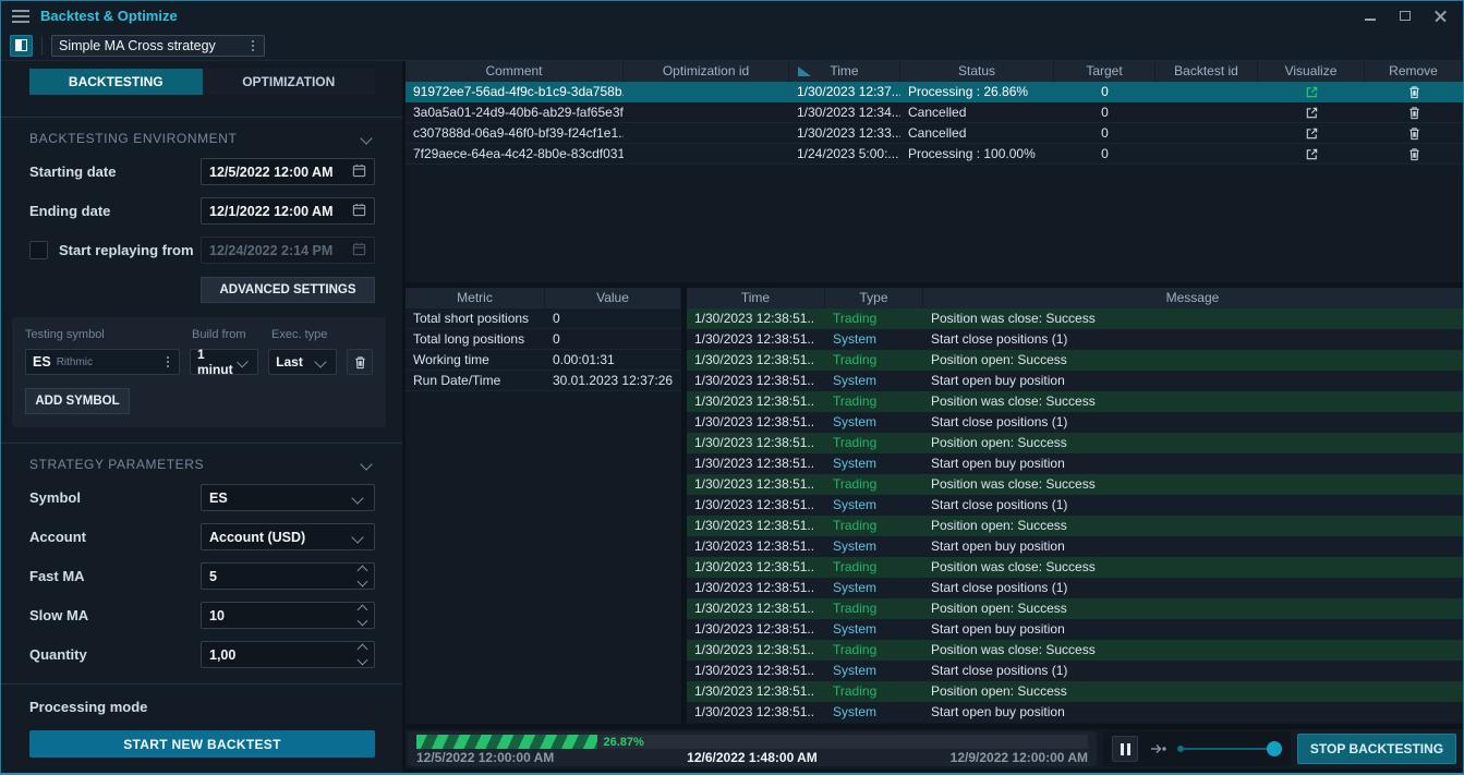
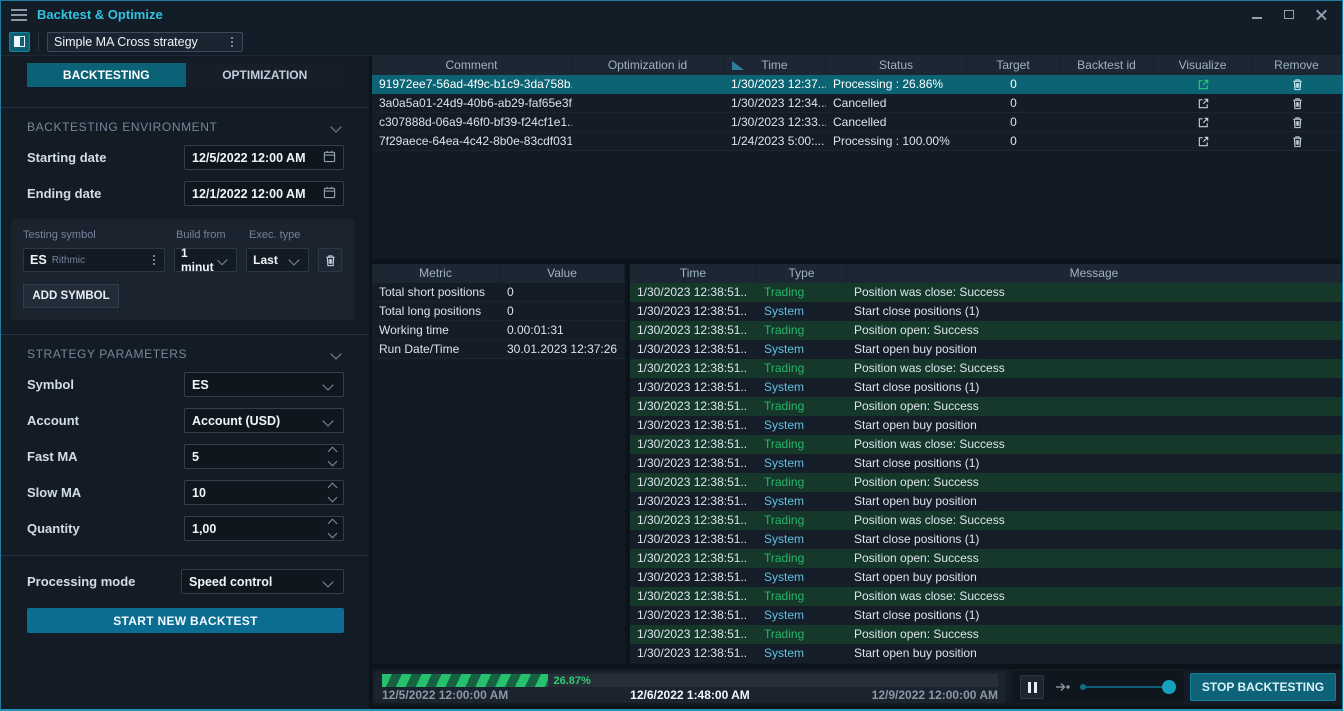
  Backtest & Optimize
  Simple MA Cross strategy
  BACKTESTING
  OPTIMIZATION
  BACKTESTING ENVIRONMENT
  Starting date
  12/5/2022 12:00 AM
  Ending date
  12/1/2022 12:00 AM
- Start replaying from
- 12/24/2022 2:14 PM
- ADVANCED SETTINGS
  Testing symbol
  Build from
  Exec. type
  ES
  Rithmic
  1 minut
  Last
  ADD SYMBOL
  STRATEGY PARAMETERS
  Symbol
  ES
  Account
  Account (USD)
  Fast MA
  5
  Slow MA
  10
  Quantity
  1,00
  Processing mode
+ Speed control
  START NEW BACKTEST
  Comment
  Optimization id
  Time
  Status
  Target
  Backtest id
  Visualize
  Remove
  91972ee7-56ad-4f9c-b1c9-3da758b
  1/30/2023 12:37..
  Processing : 26.86%
  0
  3a0a5a01-24d9-40b6-ab29-faf65e3f
  1/30/2023 12:34..
  Cancelled
  0
  c307888d-06a9-46f0-bf39-f24cf1e1.
  1/30/2023 12:33..
  Cancelled
  0
  7f29aece-64ea-4c42-8b0e-83cdf031
  1/24/2023 5:00:...
  Processing : 100.00%
  0
  Metric
  Value
  Total short positions
  0
  Total long positions
  0
  Working time
  0.00:01:31
  Run Date/Time
  30.01.2023 12:37:26
  Time
  Type
  Message
  1/30/2023 12:38:51..
  Trading
  Position was close: Success
  1/30/2023 12:38:51..
  System
  Start close positions (1)
  1/30/2023 12:38:51..
  Trading
  Position open: Success
  1/30/2023 12:38:51..
  System
  Start open buy position
  1/30/2023 12:38:51..
  Trading
  Position was close: Success
  1/30/2023 12:38:51..
  System
  Start close positions (1)
  1/30/2023 12:38:51..
  Trading
  Position open: Success
  1/30/2023 12:38:51..
  System
  Start open buy position
  1/30/2023 12:38:51..
  Trading
  Position was close: Success
  1/30/2023 12:38:51..
  System
  Start close positions (1)
  1/30/2023 12:38:51..
  Trading
  Position open: Success
  1/30/2023 12:38:51..
  System
  Start open buy position
  1/30/2023 12:38:51..
  Trading
  Position was close: Success
  1/30/2023 12:38:51..
  System
  Start close positions (1)
  1/30/2023 12:38:51..
  Trading
  Position open: Success
  1/30/2023 12:38:51..
  System
  Start open buy position
  1/30/2023 12:38:51..
  Trading
  Position was close: Success
  1/30/2023 12:38:51..
  System
  Start close positions (1)
  1/30/2023 12:38:51..
  Trading
  Position open: Success
  1/30/2023 12:38:51..
  System
  Start open buy position
  26.87%
  12/5/2022 12:00:00 AM
  12/6/2022 1:48:00 AM
  12/9/2022 12:00:00 AM
  STOP BACKTESTING
